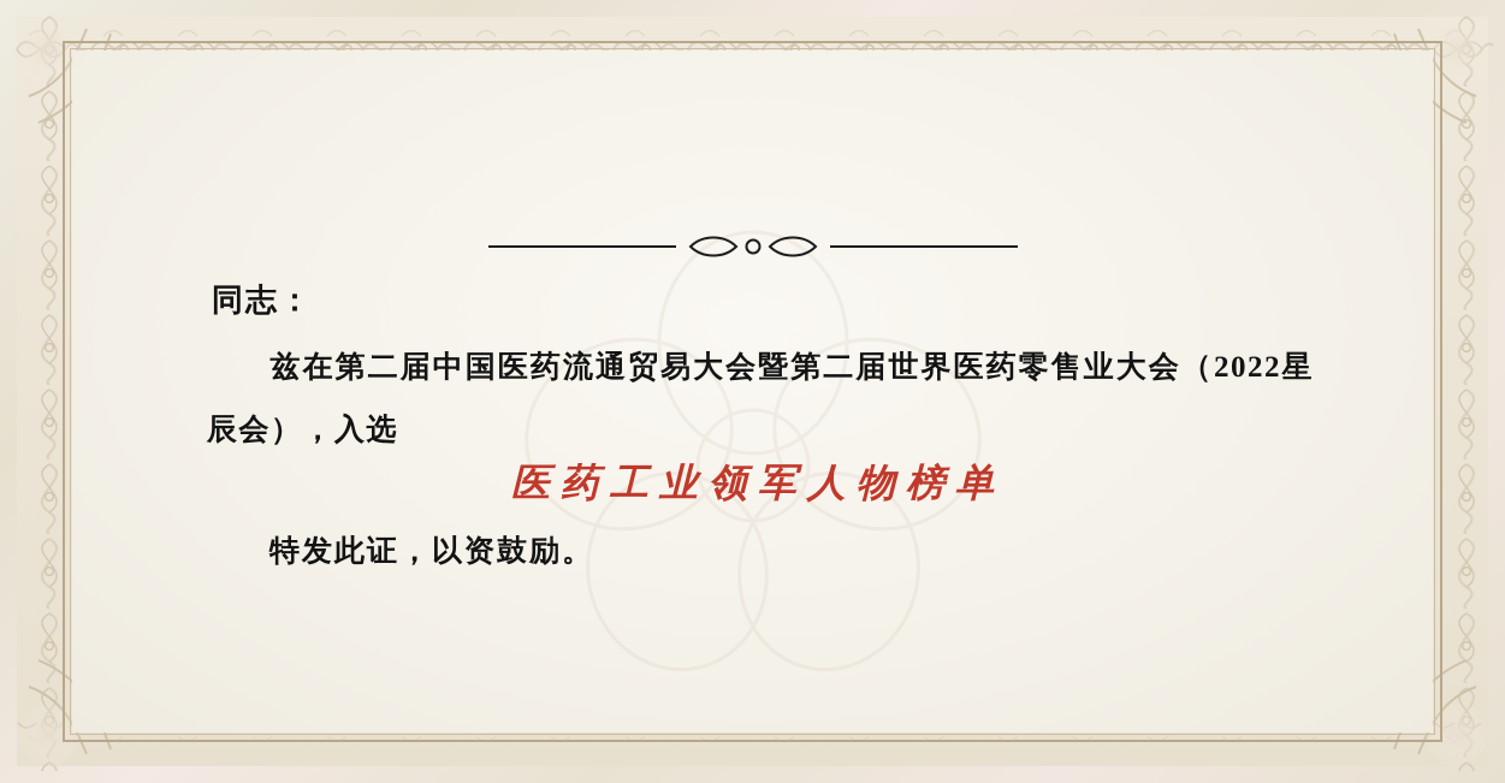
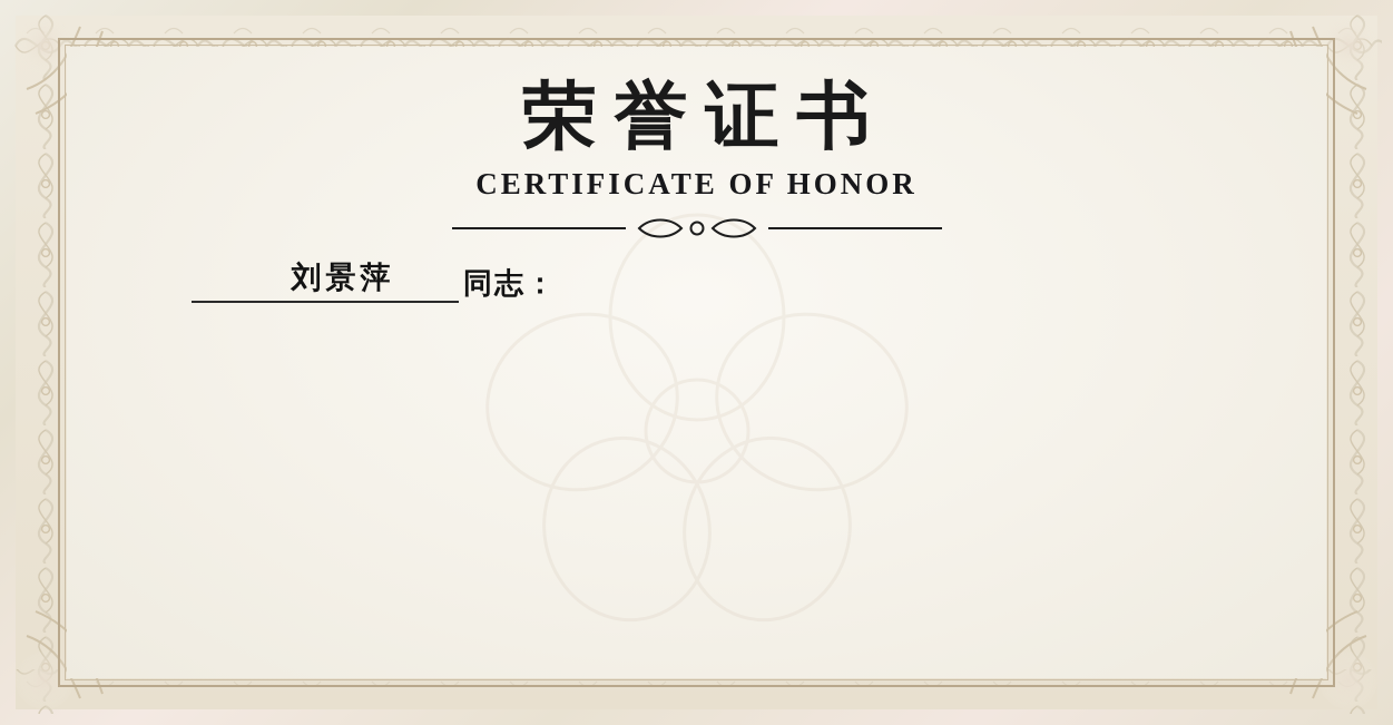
+ 荣誉证书
+ CERTIFICATE OF HONOR
+ 刘景萍
  同志：
- 兹在第二届中国医药流通贸易大会暨第二届世界医药零售业大会（2022星辰会），入选
- 医药工业领军人物榜单
- 特发此证，以资鼓励。
